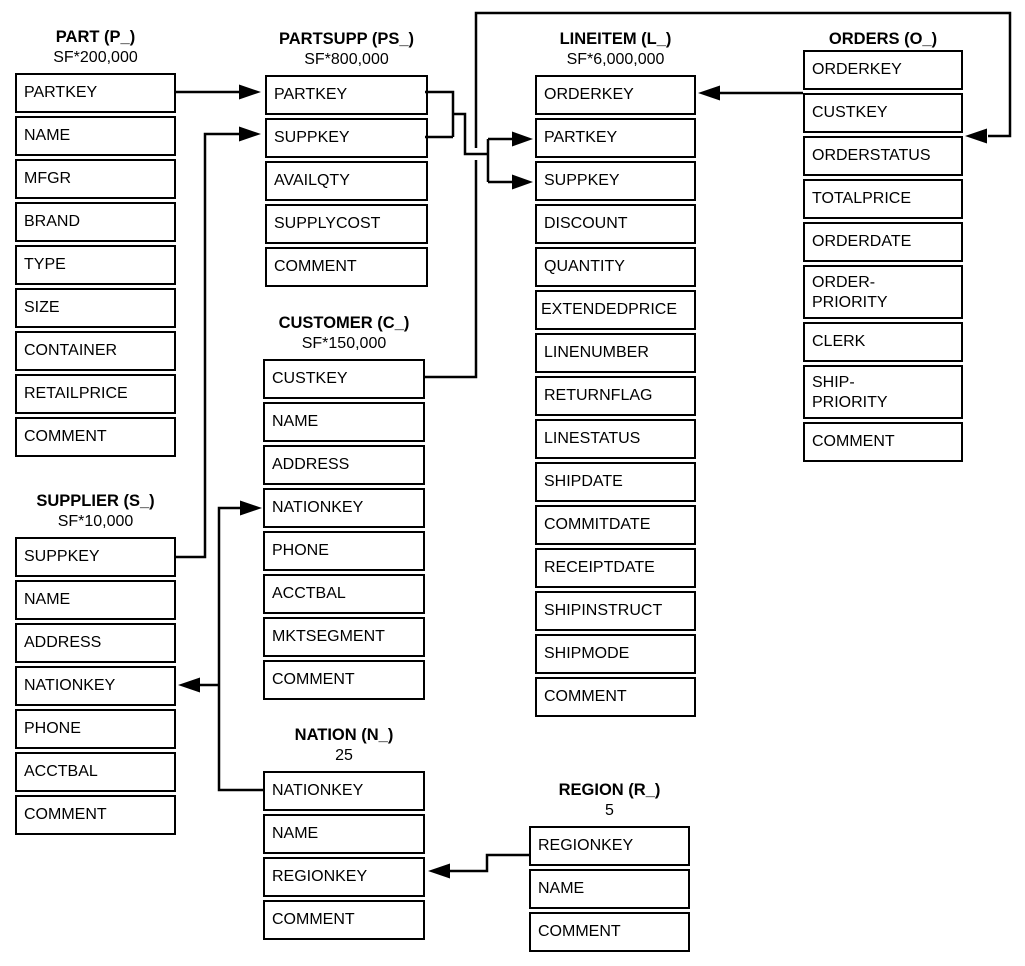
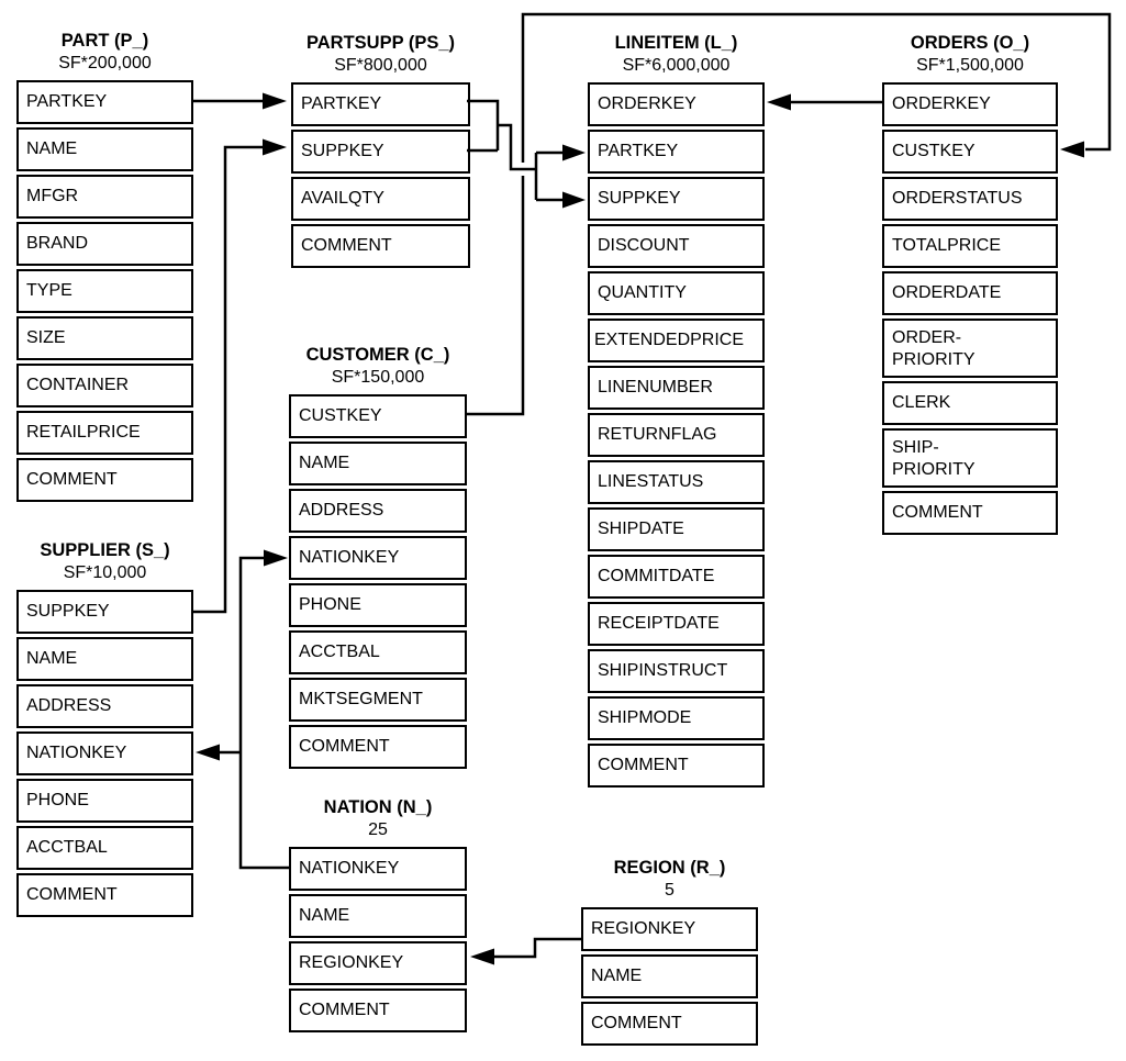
  PART (P_)
  SF*200,000
  PARTKEY
  NAME
  MFGR
  BRAND
  TYPE
  SIZE
  CONTAINER
  RETAILPRICE
  COMMENT
  PARTSUPP (PS_)
  SF*800,000
  PARTKEY
  SUPPKEY
  AVAILQTY
- SUPPLYCOST
  COMMENT
  LINEITEM (L_)
  SF*6,000,000
  ORDERKEY
  PARTKEY
  SUPPKEY
  DISCOUNT
  QUANTITY
  EXTENDEDPRICE
  LINENUMBER
  RETURNFLAG
  LINESTATUS
  SHIPDATE
  COMMITDATE
  RECEIPTDATE
  SHIPINSTRUCT
  SHIPMODE
  COMMENT
  ORDERS (O_)
+ SF*1,500,000
  ORDERKEY
  CUSTKEY
  ORDERSTATUS
  TOTALPRICE
  ORDERDATE
  ORDER-
  PRIORITY
  CLERK
  SHIP-
  PRIORITY
  COMMENT
  CUSTOMER (C_)
  SF*150,000
  CUSTKEY
  NAME
  ADDRESS
  NATIONKEY
  PHONE
  ACCTBAL
  MKTSEGMENT
  COMMENT
  SUPPLIER (S_)
  SF*10,000
  SUPPKEY
  NAME
  ADDRESS
  NATIONKEY
  PHONE
  ACCTBAL
  COMMENT
  NATION (N_)
  25
  NATIONKEY
  NAME
  REGIONKEY
  COMMENT
  REGION (R_)
  5
  REGIONKEY
  NAME
  COMMENT
